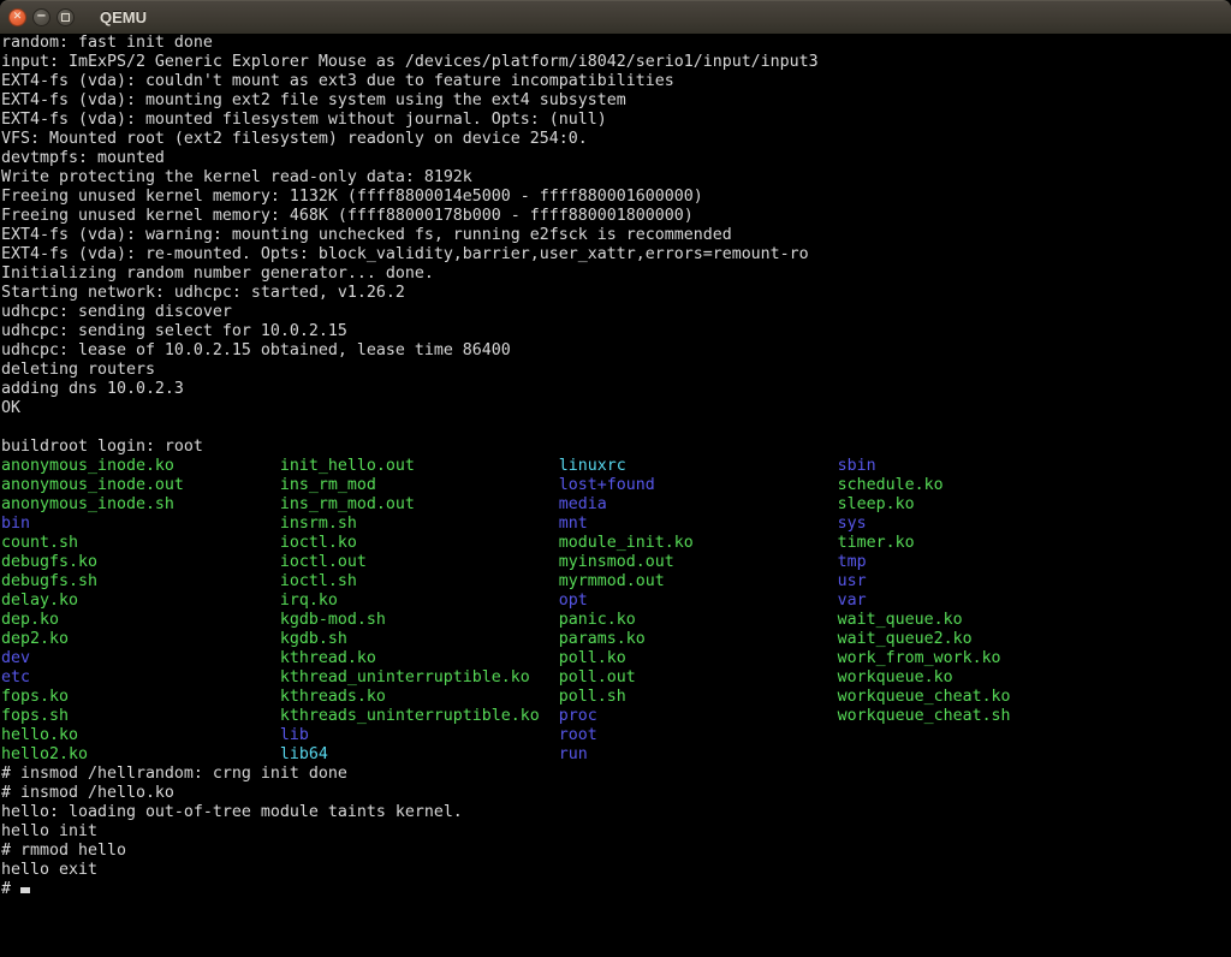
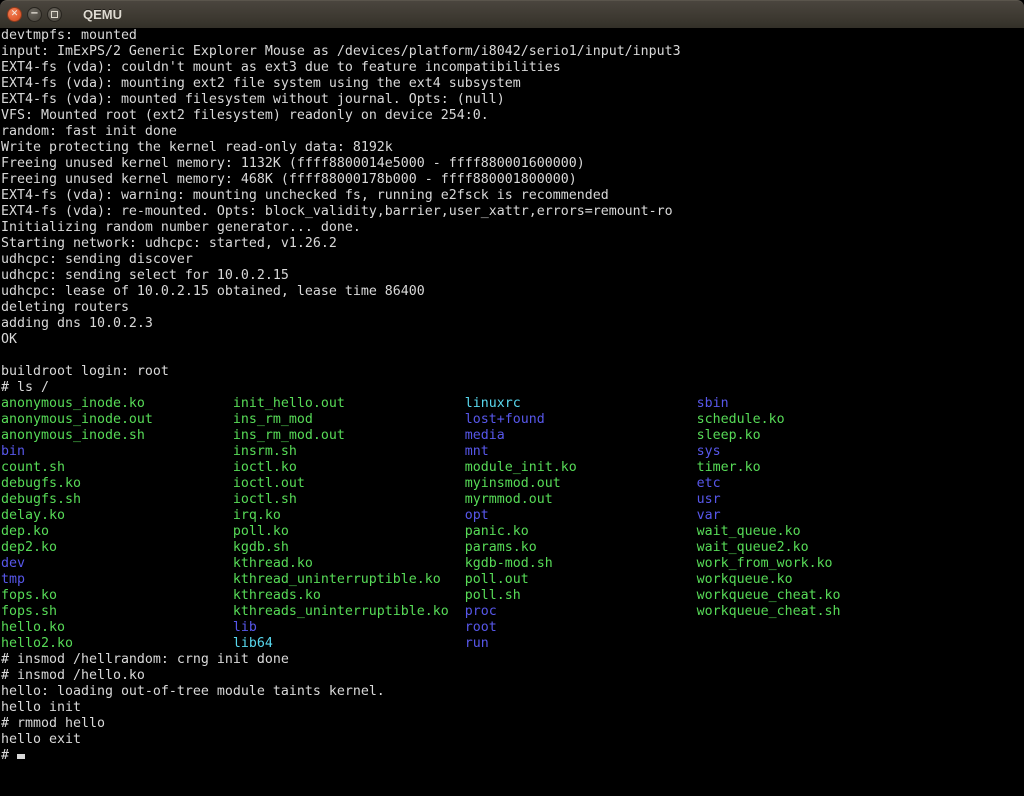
  ✕
  −
  QEMU
- random: fast init done
+ devtmpfs: mounted
  input: ImExPS/2 Generic Explorer Mouse as /devices/platform/i8042/serio1/input/input3
  EXT4-fs (vda): couldn't mount as ext3 due to feature incompatibilities
  EXT4-fs (vda): mounting ext2 file system using the ext4 subsystem
  EXT4-fs (vda): mounted filesystem without journal. Opts: (null)
  VFS: Mounted root (ext2 filesystem) readonly on device 254:0.
- devtmpfs: mounted
+ random: fast init done
  Write protecting the kernel read-only data: 8192k
  Freeing unused kernel memory: 1132K (ffff8800014e5000 - ffff880001600000)
  Freeing unused kernel memory: 468K (ffff88000178b000 - ffff880001800000)
  EXT4-fs (vda): warning: mounting unchecked fs, running e2fsck is recommended
  EXT4-fs (vda): re-mounted. Opts: block_validity,barrier,user_xattr,errors=remount-ro
  Initializing random number generator... done.
  Starting network: udhcpc: started, v1.26.2
  udhcpc: sending discover
  udhcpc: sending select for 10.0.2.15
  udhcpc: lease of 10.0.2.15 obtained, lease time 86400
  deleting routers
  adding dns 10.0.2.3
  OK
  buildroot login: root
+ # ls /
  anonymous_inode.ko init_hello.out linuxrc sbin
  anonymous_inode.out ins_rm_mod lost+found schedule.ko
  anonymous_inode.sh ins_rm_mod.out media sleep.ko
  bin insrm.sh mnt sys
  count.sh ioctl.ko module_init.ko timer.ko
- debugfs.ko ioctl.out myinsmod.out tmp
+ debugfs.ko ioctl.out myinsmod.out etc
  debugfs.sh ioctl.sh myrmmod.out usr
  delay.ko irq.ko opt var
- dep.ko kgdb-mod.sh panic.ko wait_queue.ko
+ dep.ko poll.ko panic.ko wait_queue.ko
  dep2.ko kgdb.sh params.ko wait_queue2.ko
- dev kthread.ko poll.ko work_from_work.ko
+ dev kthread.ko kgdb-mod.sh work_from_work.ko
- etc kthread_uninterruptible.ko poll.out workqueue.ko
+ tmp kthread_uninterruptible.ko poll.out workqueue.ko
  fops.ko kthreads.ko poll.sh workqueue_cheat.ko
  fops.sh kthreads_uninterruptible.ko proc workqueue_cheat.sh
  hello.ko lib root
  hello2.ko lib64 run
  # insmod /hellrandom: crng init done
  # insmod /hello.ko
  hello: loading out-of-tree module taints kernel.
  hello init
  # rmmod hello
  hello exit
  #
